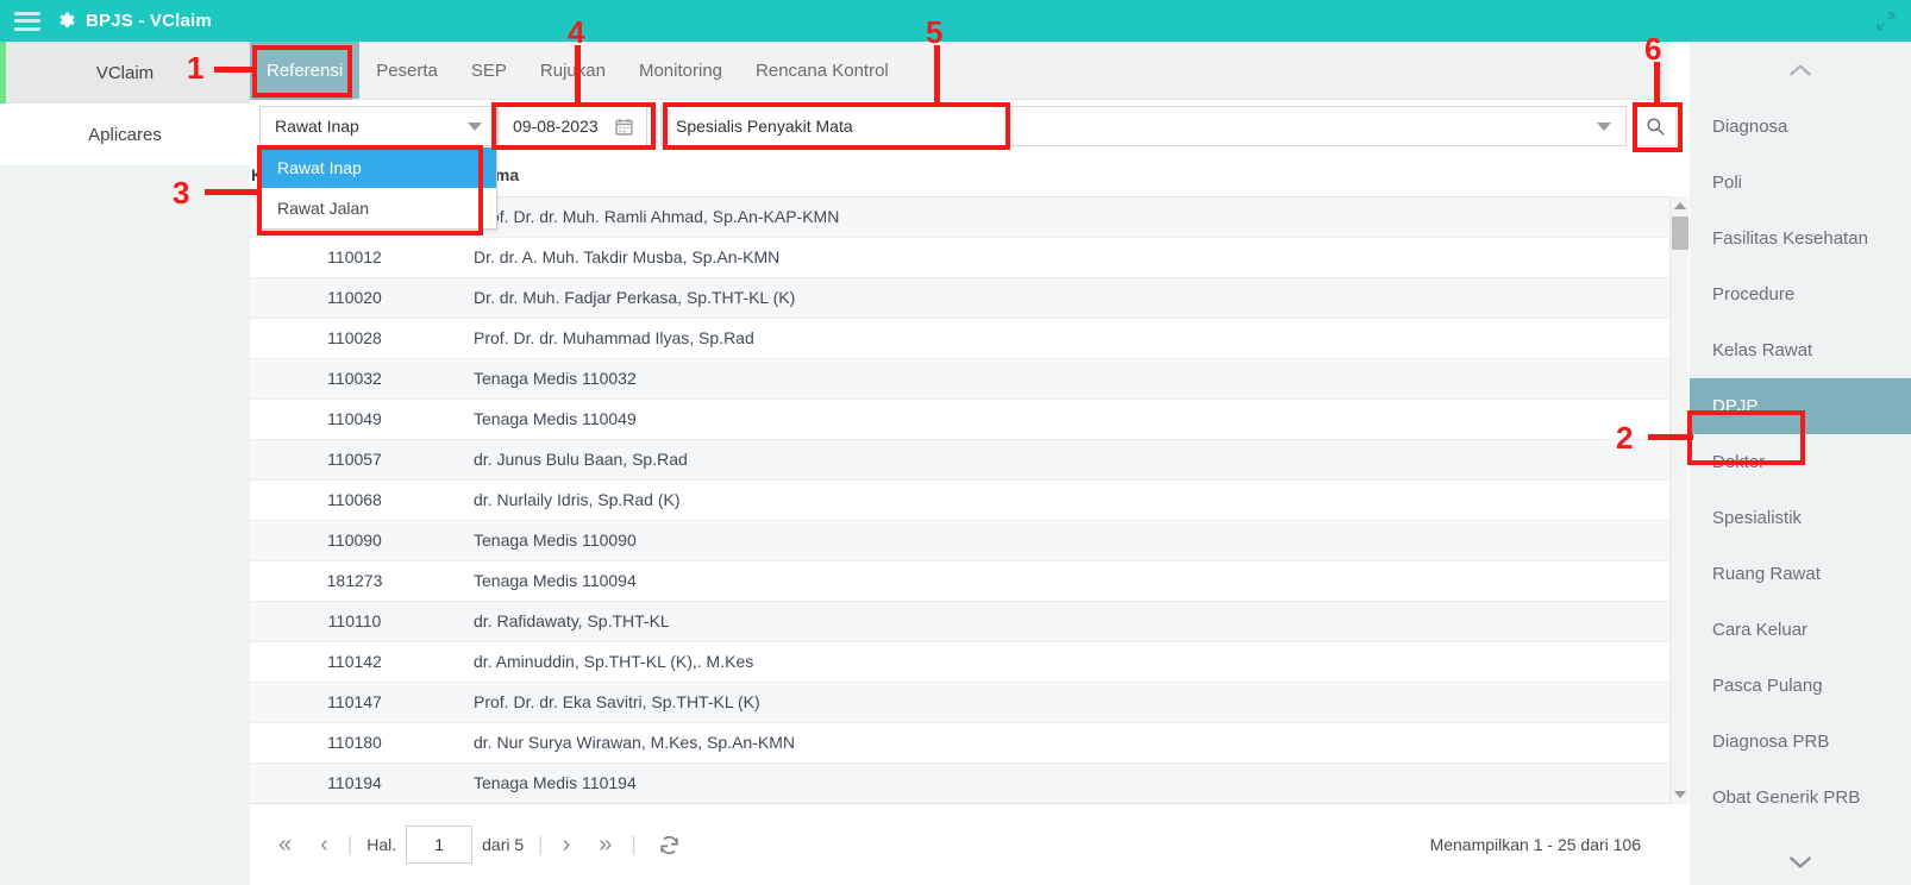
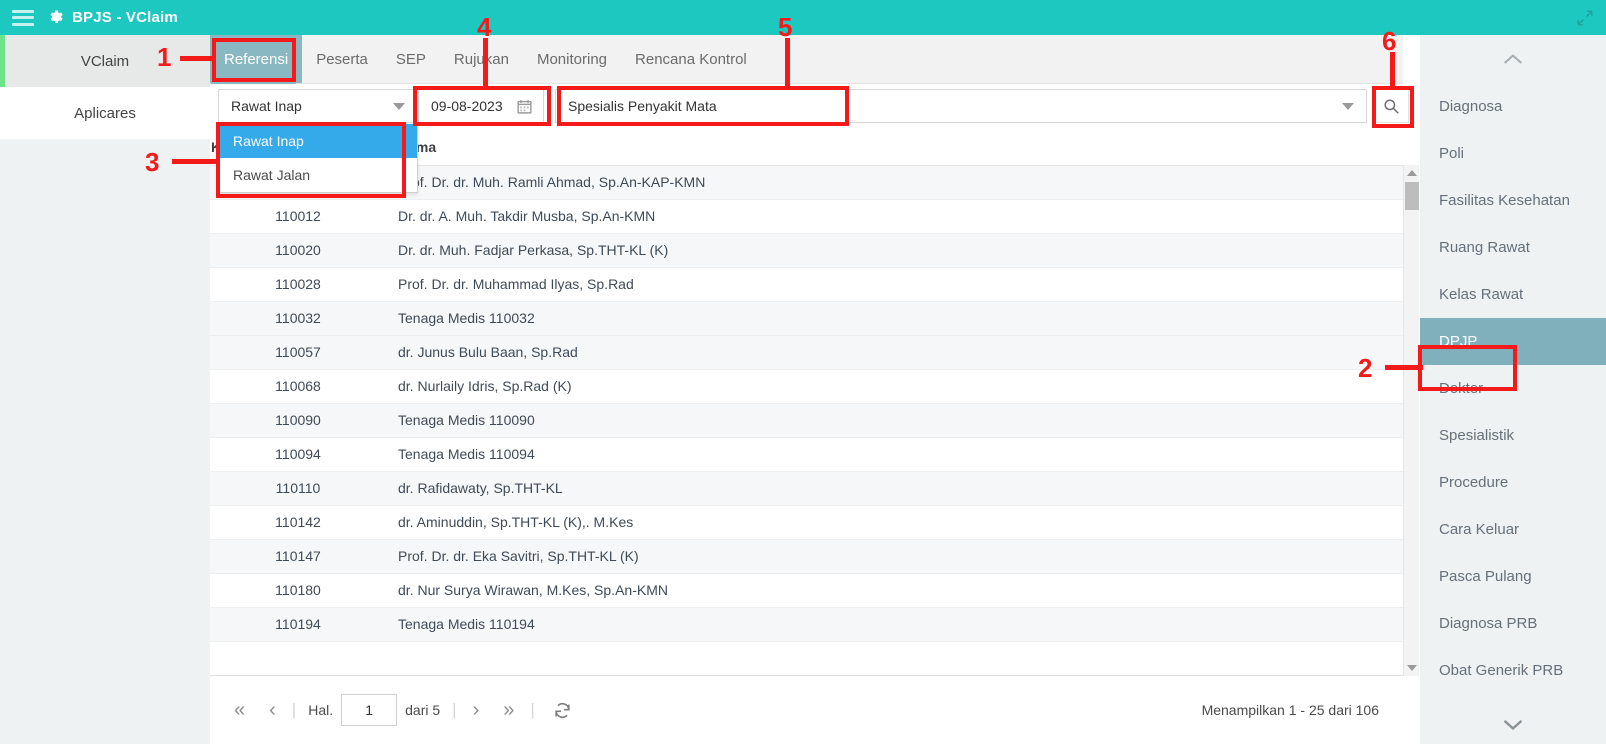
  BPJS - VClaim
  VClaim
  Aplicares
  Referensi
  Peserta
  SEP
  Rujukan
  Monitoring
  Rencana Kontrol
  Rawat Inap
  09-08-2023
  Spesialis Penyakit Mata
  	f. Dr. dr. Muh. Ramli Ahmad, Sp.An-KAP-KMN
  110012	Dr. dr. A. Muh. Takdir Musba, Sp.An-KMN
  110020	Dr. dr. Muh. Fadjar Perkasa, Sp.THT-KL (K)
  110028	Prof. Dr. dr. Muhammad Ilyas, Sp.Rad
  110032	Tenaga Medis 110032
- 110049	Tenaga Medis 110049
  110057	dr. Junus Bulu Baan, Sp.Rad
  110068	dr. Nurlaily Idris, Sp.Rad (K)
  110090	Tenaga Medis 110090
- 181273	Tenaga Medis 110094
+ 110094	Tenaga Medis 110094
  110110	dr. Rafidawaty, Sp.THT-KL
  110142	dr. Aminuddin, Sp.THT-KL (K),. M.Kes
  110147	Prof. Dr. dr. Eka Savitri, Sp.THT-KL (K)
  110180	dr. Nur Surya Wirawan, M.Kes, Sp.An-KMN
  110194	Tenaga Medis 110194
  «
  ‹
  |
  Hal.
  1
  dari 5
  |
  ›
  »
  |
  Menampilkan 1 - 25 dari 106
  Diagnosa
  Poli
  Fasilitas Kesehatan
- Procedure
+ Ruang Rawat
  Kelas Rawat
  DPJP
  Dokter
  Spesialistik
- Ruang Rawat
+ Procedure
  Cara Keluar
  Pasca Pulang
  Diagnosa PRB
  Obat Generik PRB
  Rawat Inap
  Rawat Jalan
  1
  2
  3
  4
  5
  6
